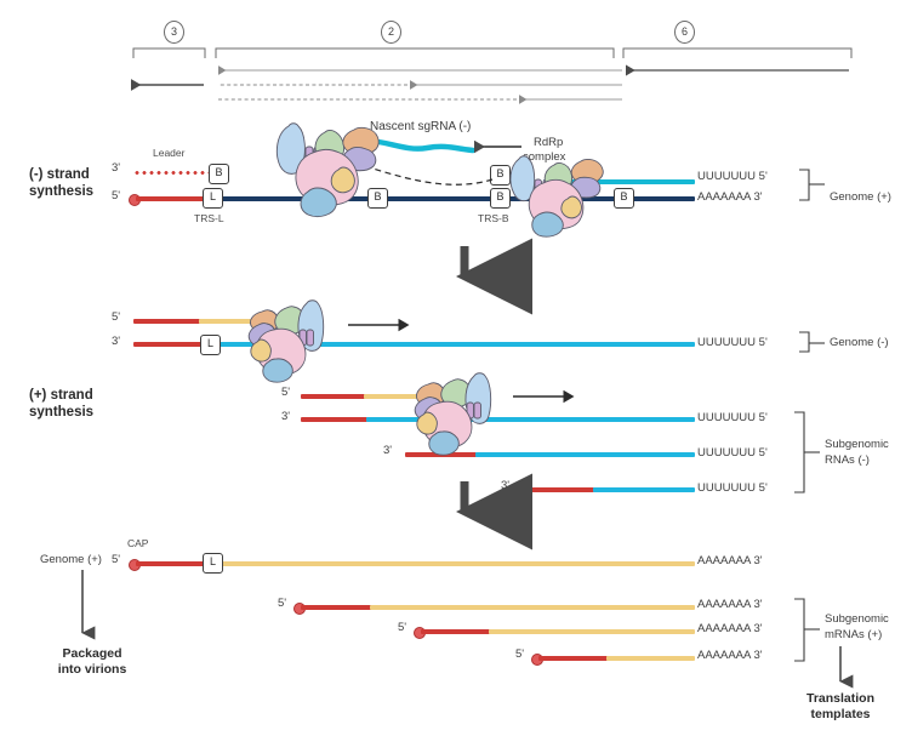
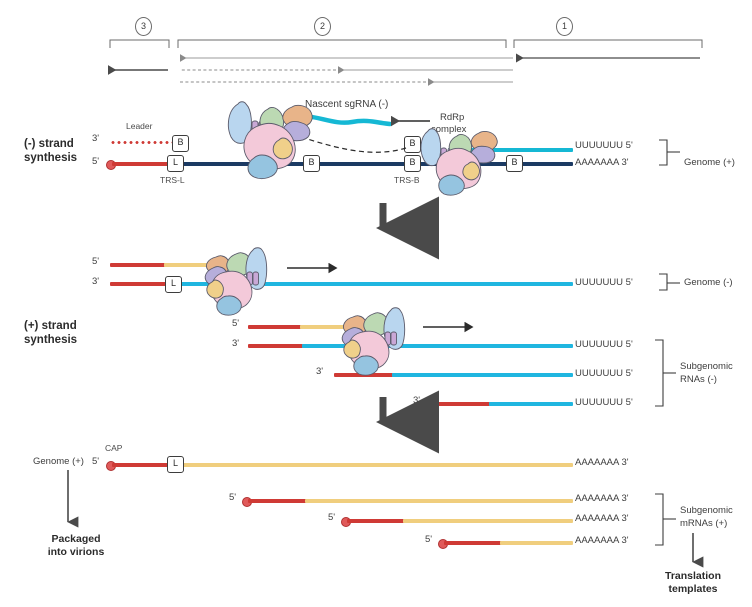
  3
  2
- 6
+ 1
  (-) strand
  synthesis
  (+) strand
  synthesis
  Leader
  3'
  5'
  B
  L
  B
  B
  B
  B
  TRS-L
  TRS-B
  Nascent sgRNA (-)
  RdRp
  omplex
  UUUUUUU 5'
  AAAAAAA 3'
  Genome (+)
  5'
  3'
  L
  UUUUUUU 5'
  Genome (-)
  5'
  3'
  3'
  3'
  UUUUUUU 5'
  UUUUUUU 5'
  UUUUUUU 5'
  Subgenomic
  RNAs (-)
  Genome (+)
  CAP
  5'
  L
  AAAAAAA 3'
  5'
  AAAAAAA 3'
  5'
  AAAAAAA 3'
  5'
  AAAAAAA 3'
  Subgenomic
  mRNAs (+)
  Packaged
  into virions
  Translation
  templates
